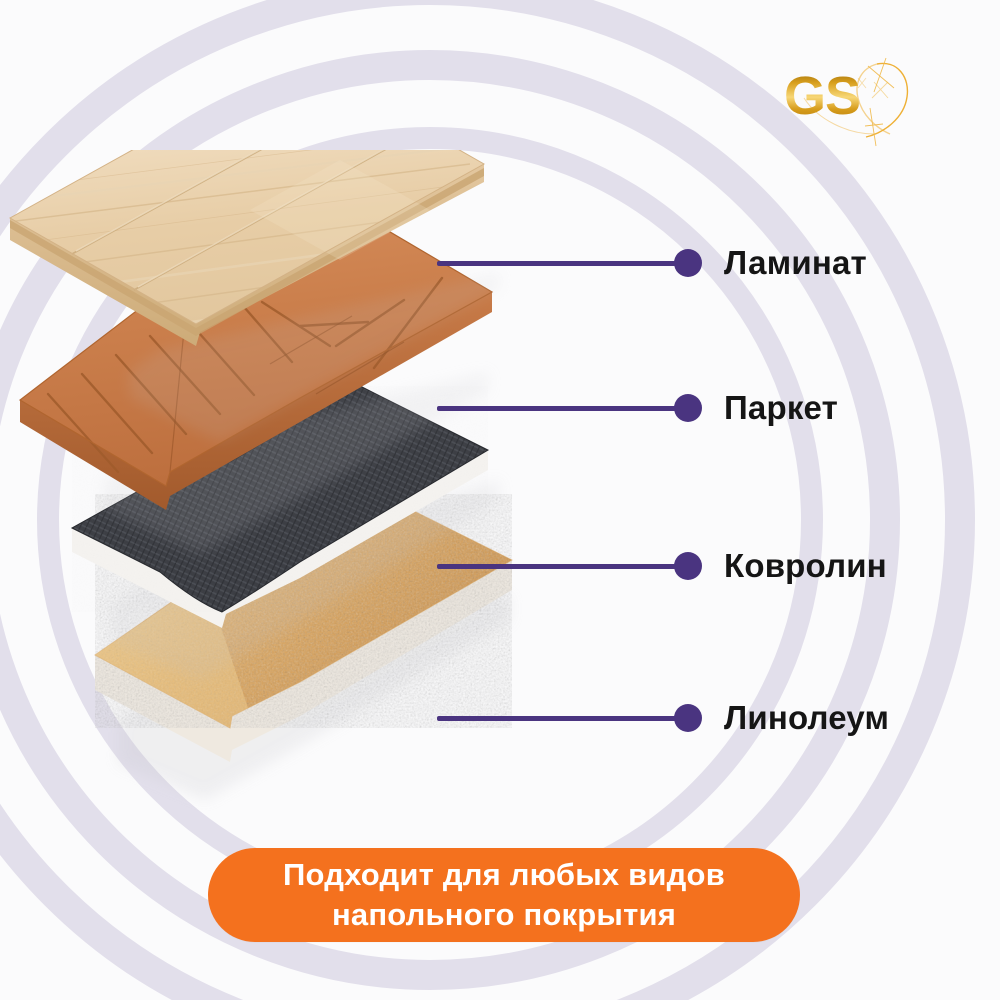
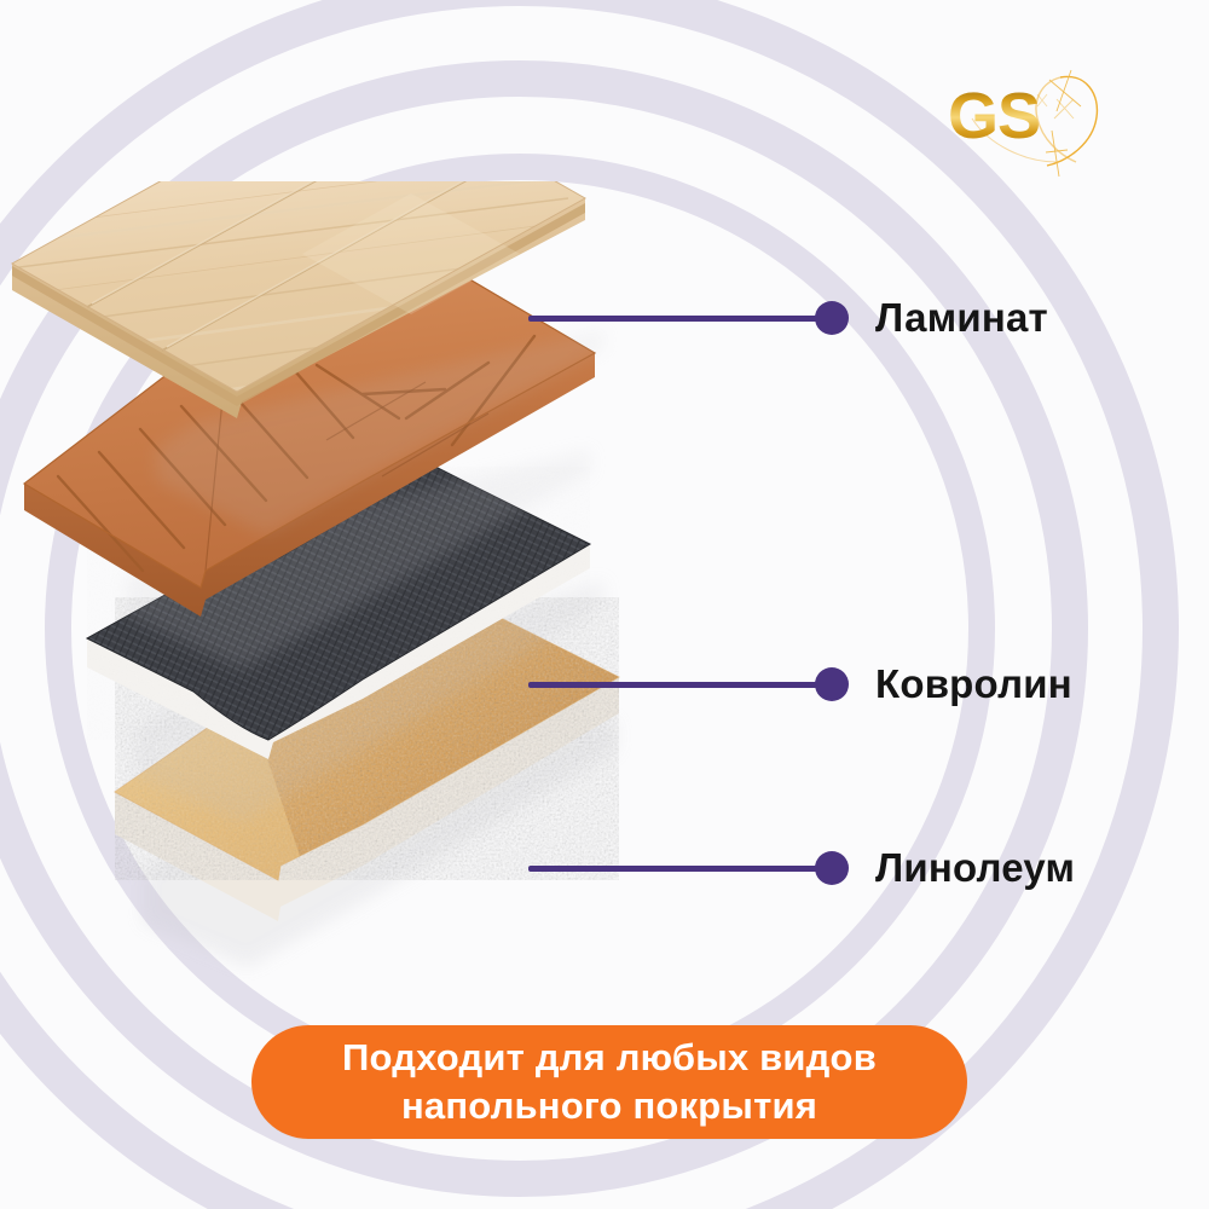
  GS
  Ламинат
- Паркет
  Ковролин
  Линолеум
  Подходит для любых видов
  напольного покрытия
